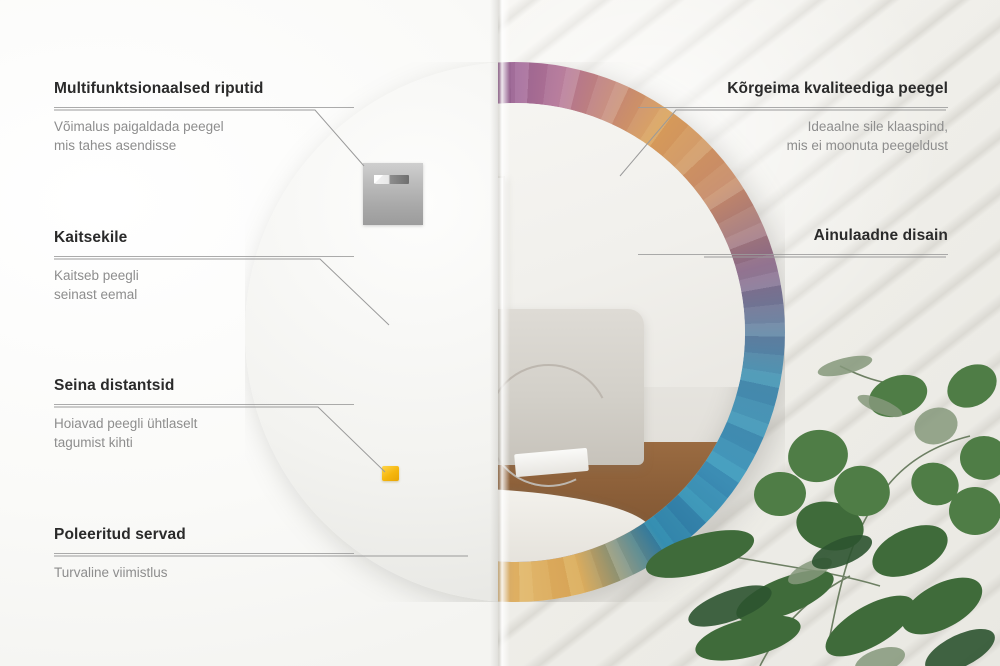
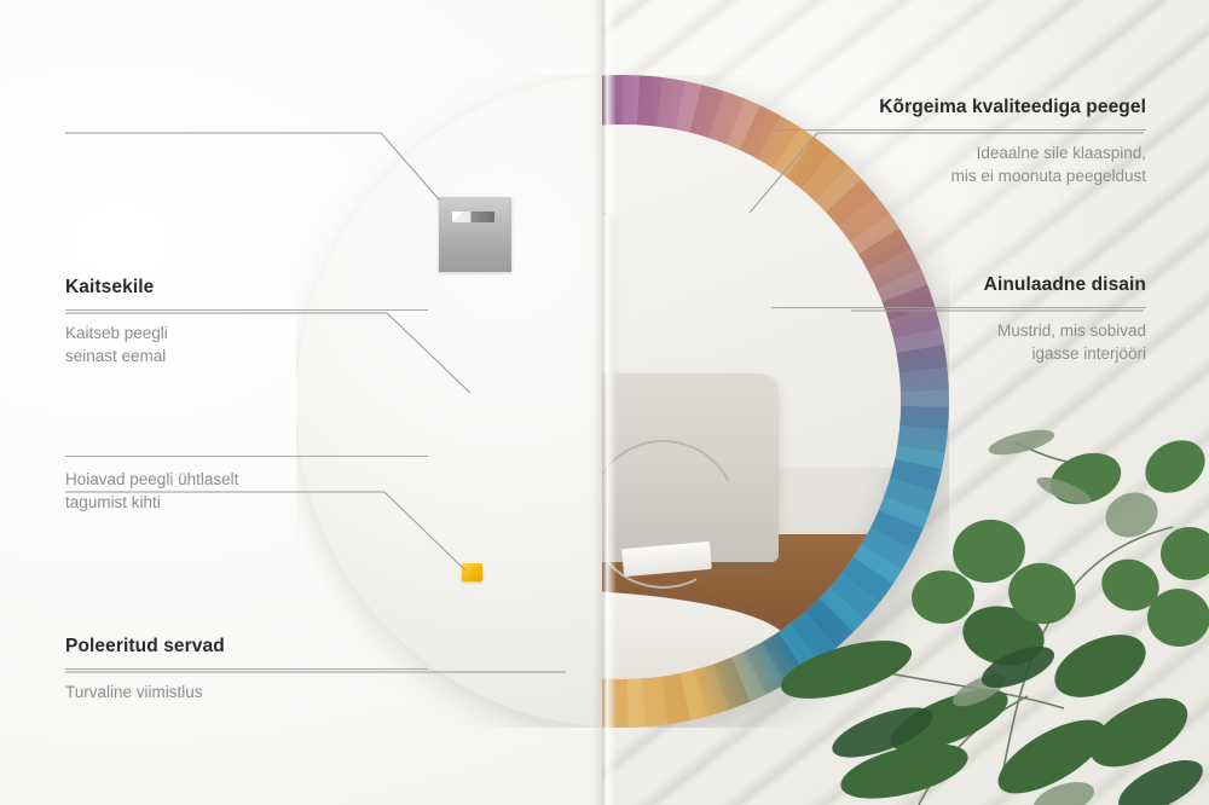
- Multifunktsionaalsed riputid
- Võimalus paigaldada peegel
- mis tahes asendisse
  Kaitsekile
  Kaitseb peegli
  seinast eemal
- Seina distantsid
  Hoiavad peegli ühtlaselt
  tagumist kihti
  Poleeritud servad
  Turvaline viimistlus
  Kõrgeima kvaliteediga peegel
  Ideaalne sile klaaspind,
  mis ei moonuta peegeldust
  Ainulaadne disain
+ Mustrid, mis sobivad
+ igasse interjööri
